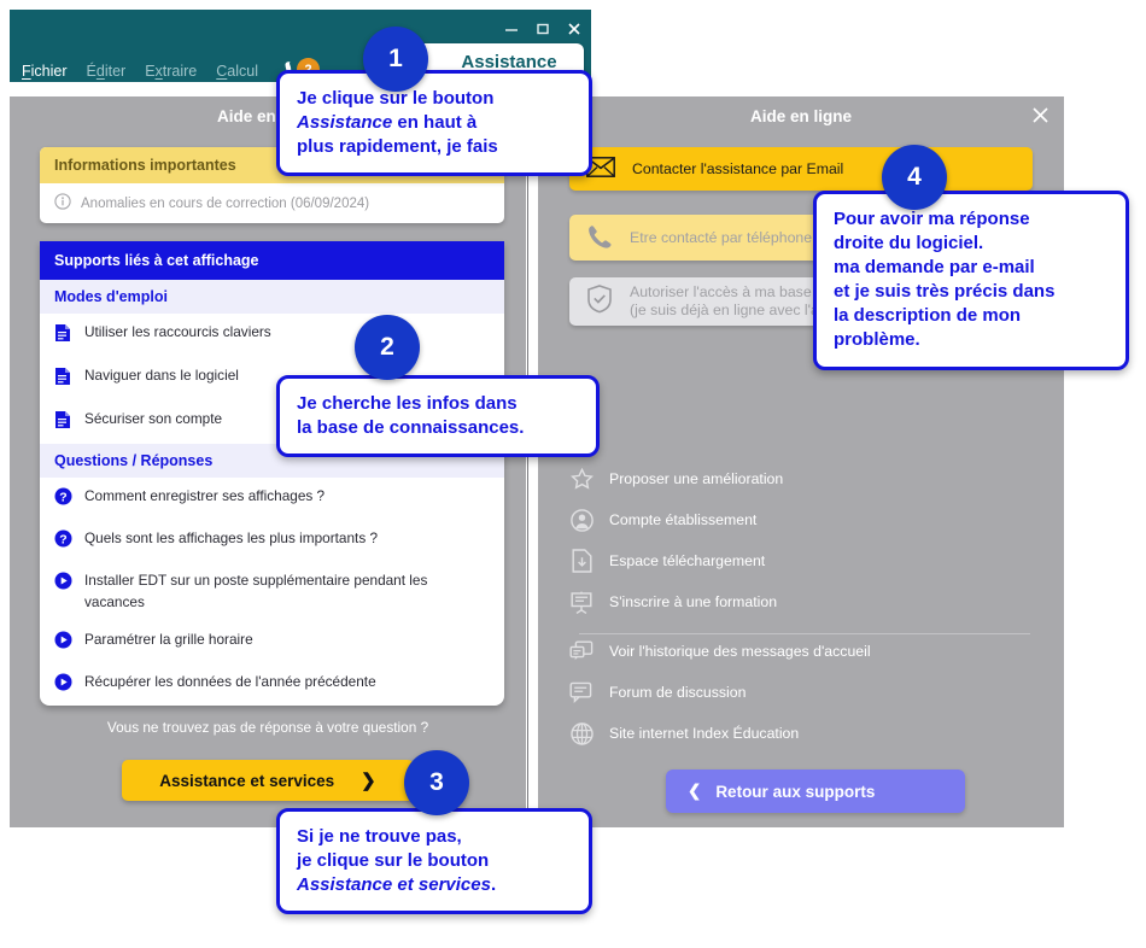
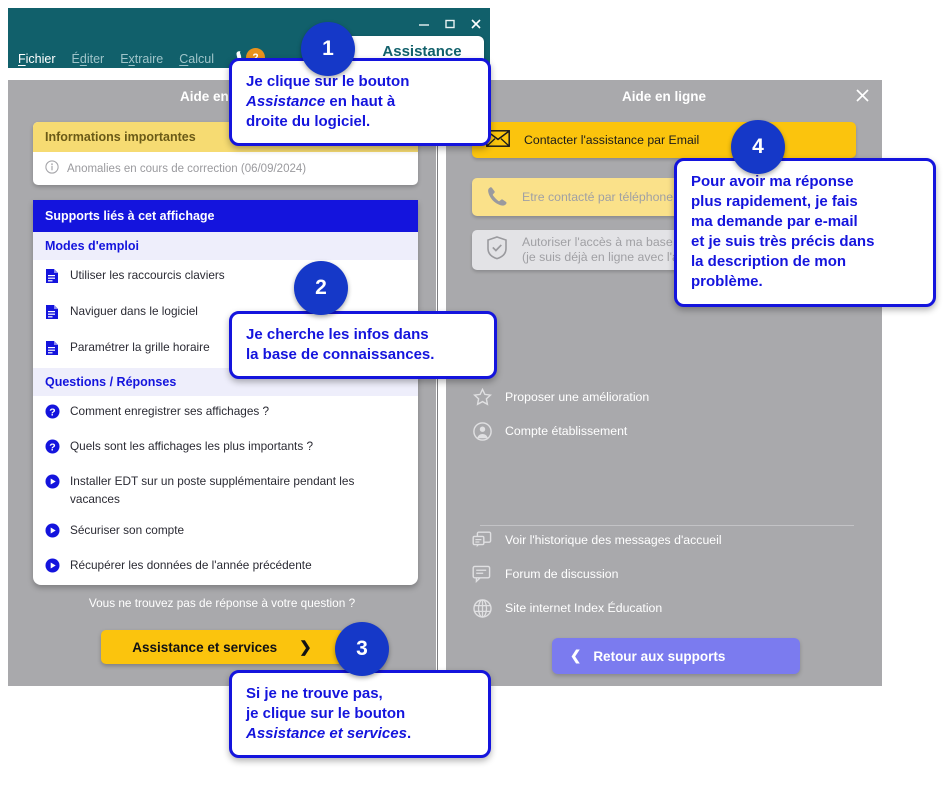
  Fichier
  Éditer
  Extraire
  Calcul
  Assistance
  Informations importantes
  Anomalies en cours de correction (06/09/2024)
  Supports liés à cet affichage
  Modes d'emploi
  Utiliser les raccourcis claviers
  Naviguer dans le logiciel
- Sécuriser son compte
+ Paramétrer la grille horaire
  Questions / Réponses
  ?
  Comment enregistrer ses affichages ?
  ?
  Quels sont les affichages les plus importants ?
  Installer EDT sur un poste supplémentaire pendant les vacances
- Paramétrer la grille horaire
+ Sécuriser son compte
  Récupérer les données de l'année précédente
  Vous ne trouvez pas de réponse à votre question ?
  Assistance et services
  ❯
  Aide en ligne
  Contacter l'assistance par Email
  Etre contacté par téléphone
  Autoriser l'accès à ma base
  Proposer une amélioration
  Compte établissement
- Espace téléchargement
- S'inscrire à une formation
  Voir l'historique des messages d'accueil
  Forum de discussion
  Site internet Index Éducation
  ❮
  Retour aux supports
  Je clique sur le bouton
  Assistance en haut à
- plus rapidement, je fais
+ droite du logiciel.
  1
  Je cherche les infos dans
  la base de connaissances.
  2
  Si je ne trouve pas,
  je clique sur le bouton
  Assistance et services.
  3
  Pour avoir ma réponse
- droite du logiciel.
+ plus rapidement, je fais
  ma demande par e-mail
  et je suis très précis dans
  la description de mon
  problème.
  4
